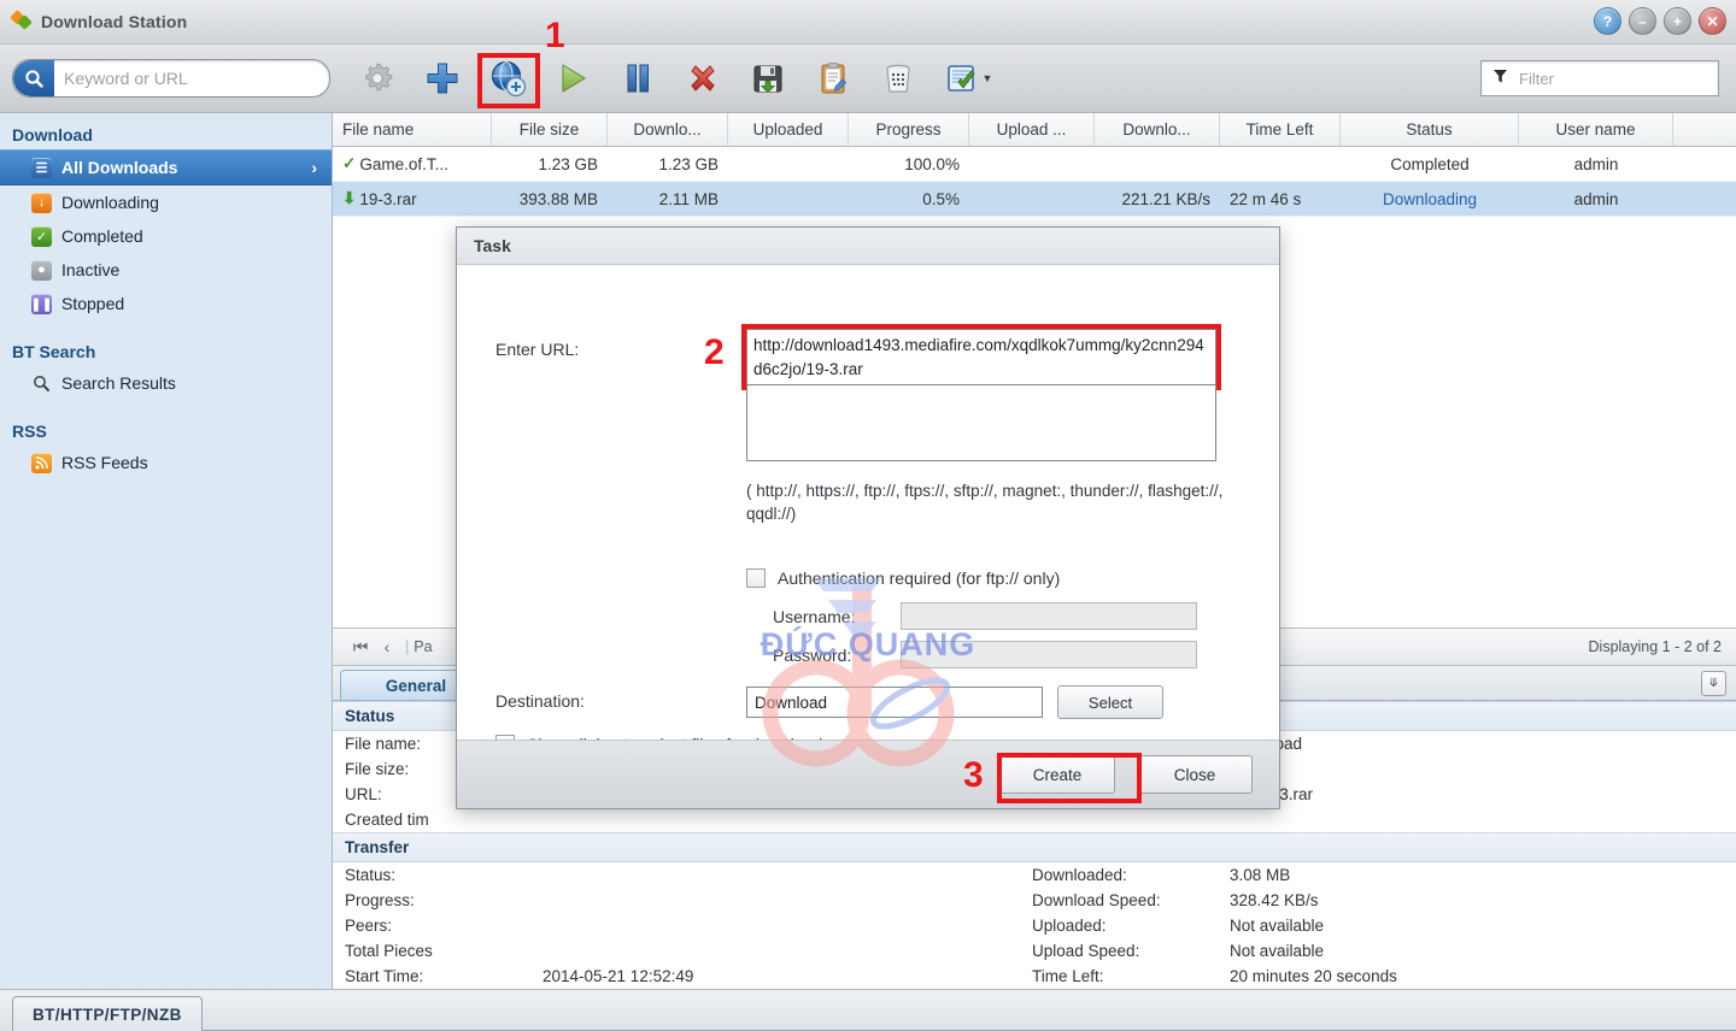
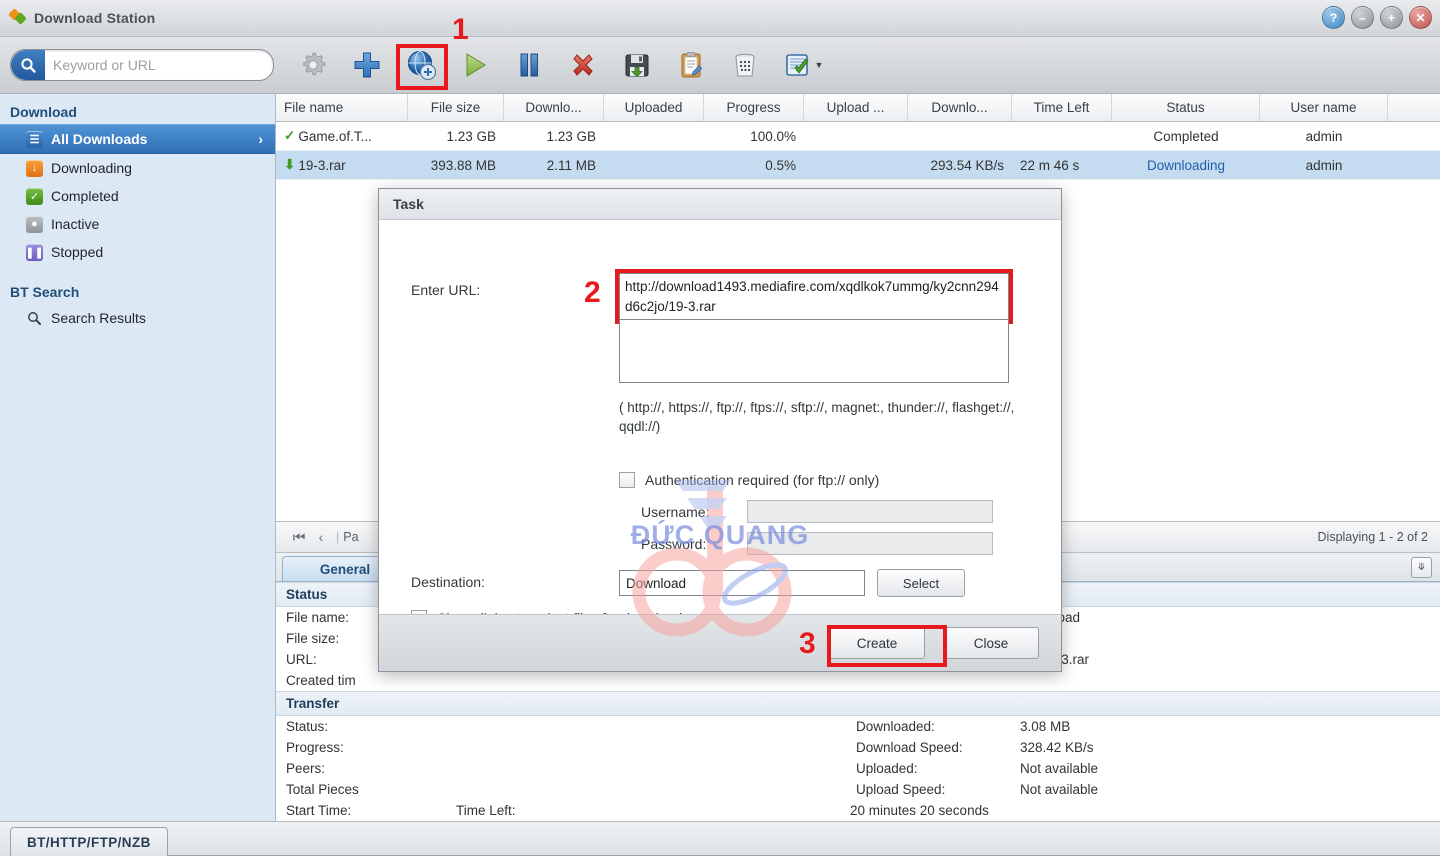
  Download Station
  ?
  –
  +
  ✕
  Keyword or URL
  ▼
- Filter
  1
  Download
  ☰
  All Downloads
  ›
  ↓
  Downloading
  ✓
  Completed
  ●
  Inactive
  ❚❚
  Stopped
  BT Search
  Search Results
- RSS
- RSS Feeds
  File name
  File size
  Downlo...
  Uploaded
  Progress
  Upload ...
  Downlo...
  Time Left
  Status
  User name
  ✓
  Game.of.T...
  1.23 GB
  1.23 GB
  100.0%
  Completed
  admin
  ⬇
  19-3.rar
  393.88 MB
  2.11 MB
  0.5%
- 221.21 KB/s
+ 293.54 KB/s
  22 m 46 s
  Downloading
  admin
  ⏮
  ‹
  |
  Pa
  Displaying 1 - 2 of 2
  General
  ⤋
  Status
  File name:
  File size:
  URL:
  Created tim
  Transfer
  Status:
  Downloaded:
  3.08 MB
  Progress:
  Download Speed:
  328.42 KB/s
  Peers:
  Uploaded:
  Not available
  Total Pieces
  Upload Speed:
  Not available
  Start Time:
- 2014-05-21 12:52:49
  Time Left:
  20 minutes 20 seconds
  BT/HTTP/FTP/NZB
  Task
  Enter URL:
  2
  ( http://, https://, ftp://, ftps://, sftp://, magnet:, thunder://, flashget://, qqdl://)
  Authentication required (for ftp:// only)
  Username:
  Password:
  Destination:
  Download
  Select
  ĐỨC QUANG
  3
  Create
  Close
